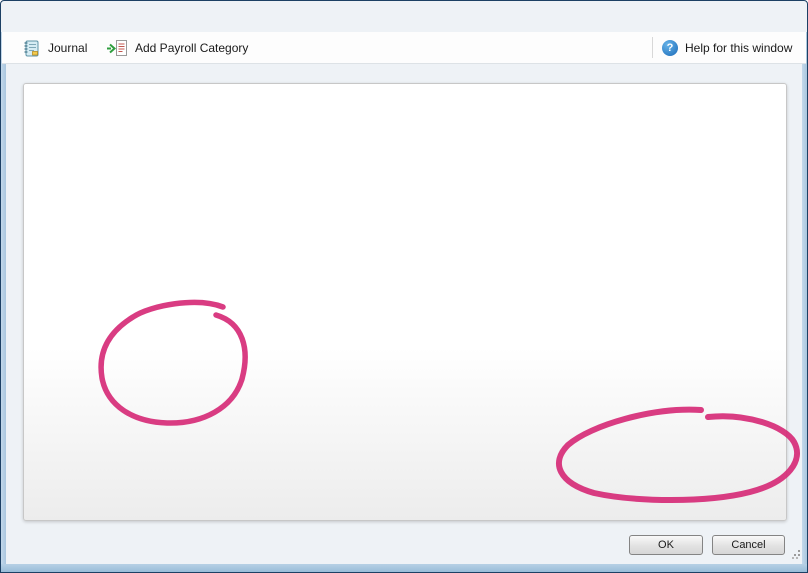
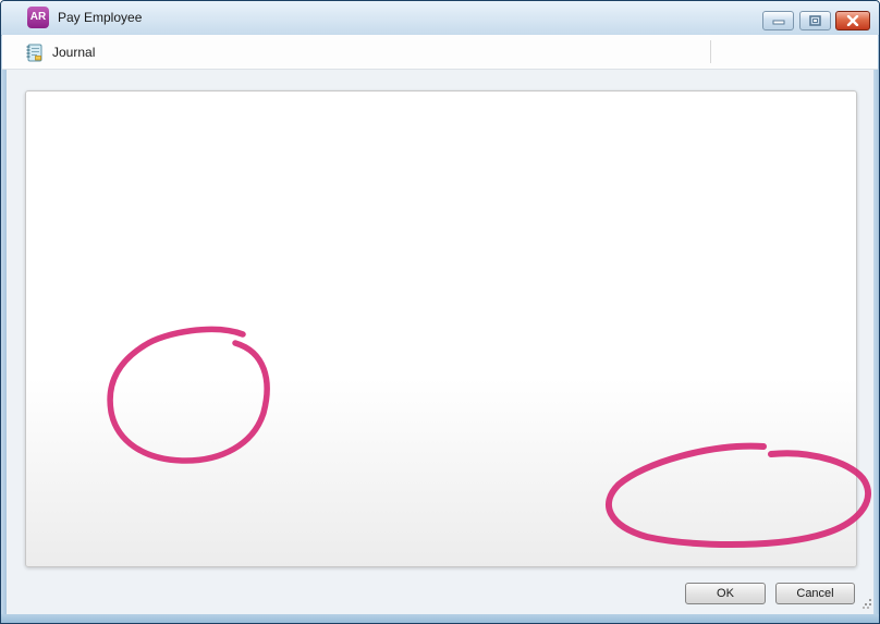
+ AR
+ Pay Employee
  Journal
- Add Payroll Category
- ?
- Help for this window
  OK
  Cancel
